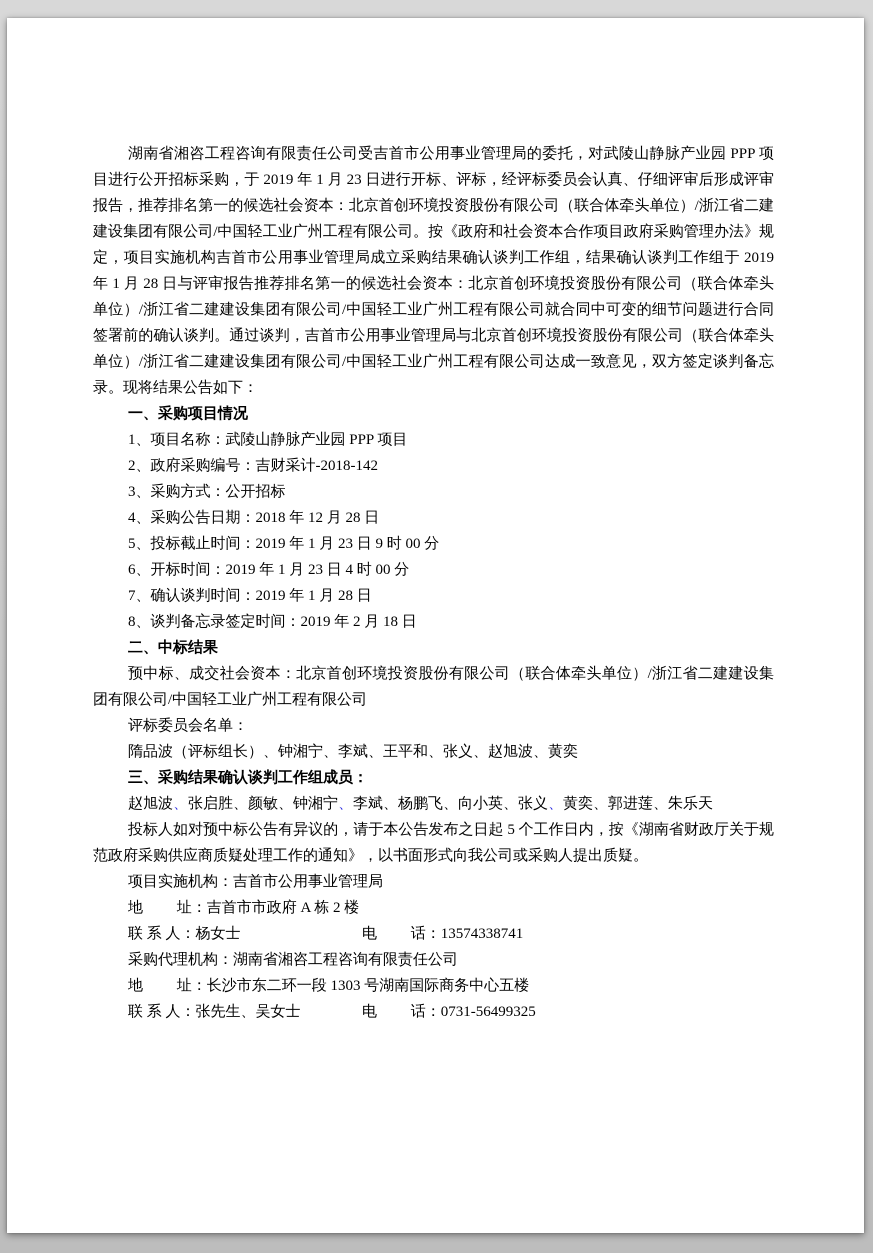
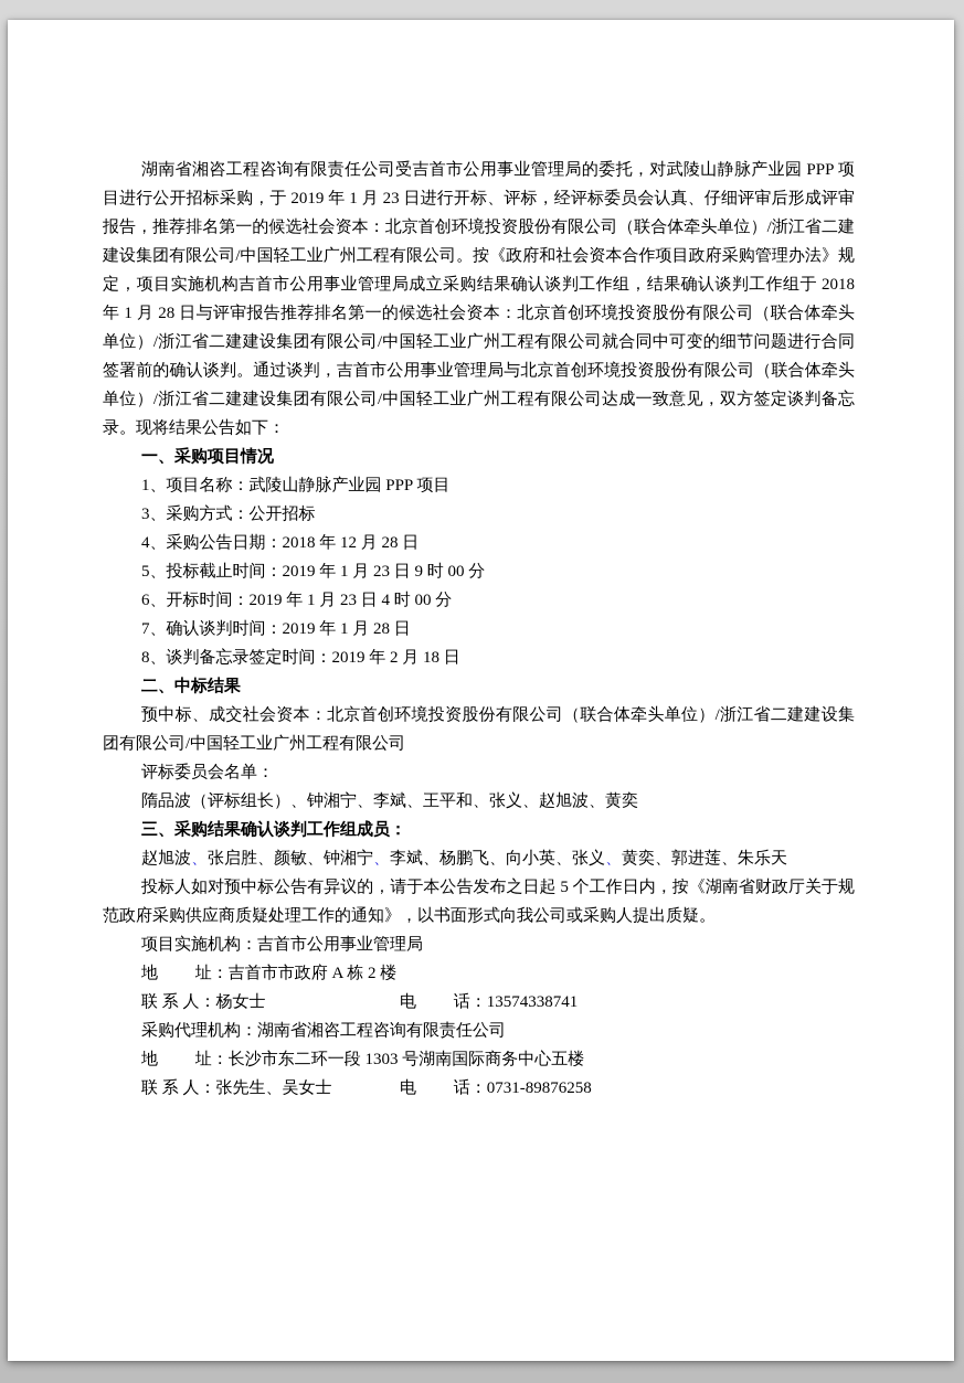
- 湖南省湘咨工程咨询有限责任公司受吉首市公用事业管理局的委托，对武陵山静脉产业园 PPP 项目进行公开招标采购，于 2019 年 1 月 23 日进行开标、评标，经评标委员会认真、仔细评审后形成评审报告，推荐排名第一的候选社会资本：北京首创环境投资股份有限公司（联合体牵头单位）/浙江省二建建设集团有限公司/中国轻工业广州工程有限公司。按《政府和社会资本合作项目政府采购管理办法》规定，项目实施机构吉首市公用事业管理局成立采购结果确认谈判工作组，结果确认谈判工作组于 2019 年 1 月 28 日与评审报告推荐排名第一的候选社会资本：北京首创环境投资股份有限公司（联合体牵头单位）/浙江省二建建设集团有限公司/中国轻工业广州工程有限公司就合同中可变的细节问题进行合同签署前的确认谈判。通过谈判，吉首市公用事业管理局与北京首创环境投资股份有限公司（联合体牵头单位）/浙江省二建建设集团有限公司/中国轻工业广州工程有限公司达成一致意见，双方签定谈判备忘录。现将结果公告如下：
+ 湖南省湘咨工程咨询有限责任公司受吉首市公用事业管理局的委托，对武陵山静脉产业园 PPP 项目进行公开招标采购，于 2019 年 1 月 23 日进行开标、评标，经评标委员会认真、仔细评审后形成评审报告，推荐排名第一的候选社会资本：北京首创环境投资股份有限公司（联合体牵头单位）/浙江省二建建设集团有限公司/中国轻工业广州工程有限公司。按《政府和社会资本合作项目政府采购管理办法》规定，项目实施机构吉首市公用事业管理局成立采购结果确认谈判工作组，结果确认谈判工作组于 2018 年 1 月 28 日与评审报告推荐排名第一的候选社会资本：北京首创环境投资股份有限公司（联合体牵头单位）/浙江省二建建设集团有限公司/中国轻工业广州工程有限公司就合同中可变的细节问题进行合同签署前的确认谈判。通过谈判，吉首市公用事业管理局与北京首创环境投资股份有限公司（联合体牵头单位）/浙江省二建建设集团有限公司/中国轻工业广州工程有限公司达成一致意见，双方签定谈判备忘录。现将结果公告如下：
  一、采购项目情况
  1、项目名称：武陵山静脉产业园 PPP 项目
- 2、政府采购编号：吉财采计-2018-142
  3、采购方式：公开招标
  4、采购公告日期：2018 年 12 月 28 日
  5、投标截止时间：2019 年 1 月 23 日 9 时 00 分
  6、开标时间：2019 年 1 月 23 日 4 时 00 分
  7、确认谈判时间：2019 年 1 月 28 日
  8、谈判备忘录签定时间：2019 年 2 月 18 日
  二、中标结果
  预中标、成交社会资本：北京首创环境投资股份有限公司（联合体牵头单位）/浙江省二建建设集团有限公司/中国轻工业广州工程有限公司
  评标委员会名单：
  隋品波（评标组长）、钟湘宁、李斌、王平和、张义、赵旭波、黄奕
  三、采购结果确认谈判工作组成员：
  赵旭波、张启胜、颜敏、钟湘宁、李斌、杨鹏飞、向小英、张义、黄奕、郭进莲、朱乐天
  投标人如对预中标公告有异议的，请于本公告发布之日起 5 个工作日内，按《湖南省财政厅关于规范政府采购供应商质疑处理工作的通知》，以书面形式向我公司或采购人提出质疑。
  项目实施机构：吉首市公用事业管理局
  地 址：吉首市市政府 A 栋 2 楼
  联 系 人：杨女士
  电 话：13574338741
  采购代理机构：湖南省湘咨工程咨询有限责任公司
  地 址：长沙市东二环一段 1303 号湖南国际商务中心五楼
  联 系 人：张先生、吴女士
- 电 话：0731-56499325
+ 电 话：0731-89876258
